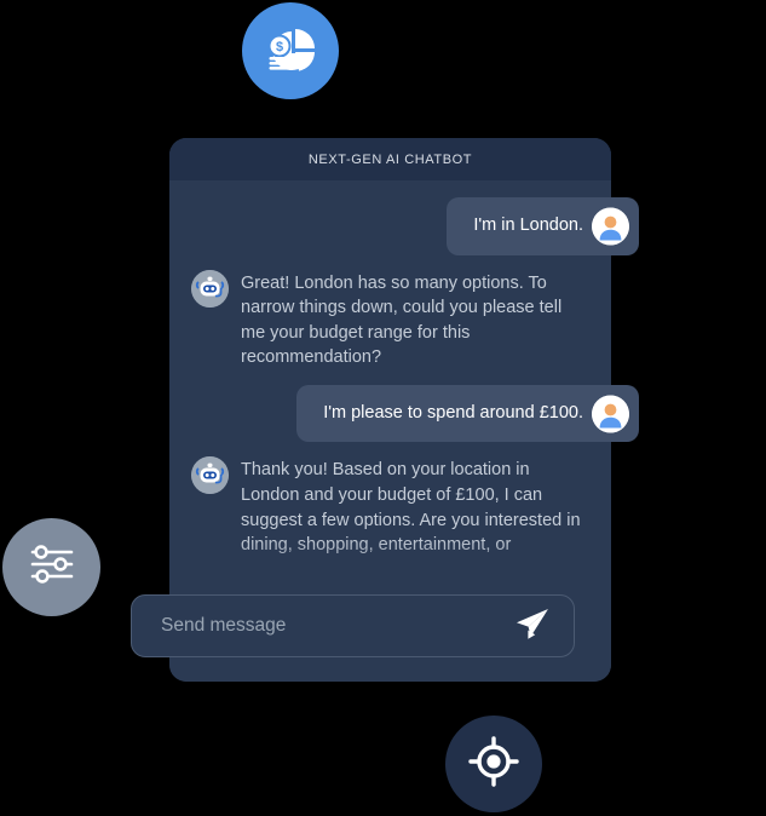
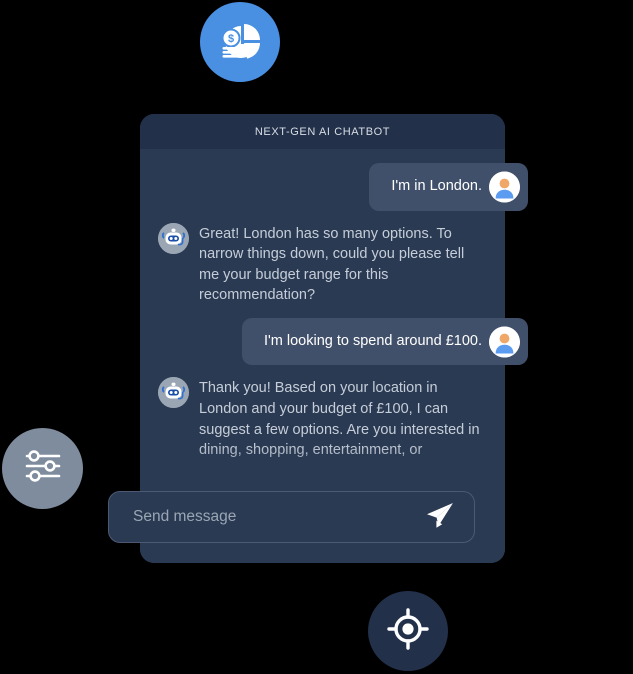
  $
  NEXT-GEN AI CHATBOT
  I'm in London.
  Great! London has so many options. To narrow things down, could you please tell me your budget range for this recommendation?
- I'm please to spend around £100.
+ I'm looking to spend around £100.
  Thank you! Based on your location in London and your budget of £100, I can suggest a few options. Are you interested in
  Send message
